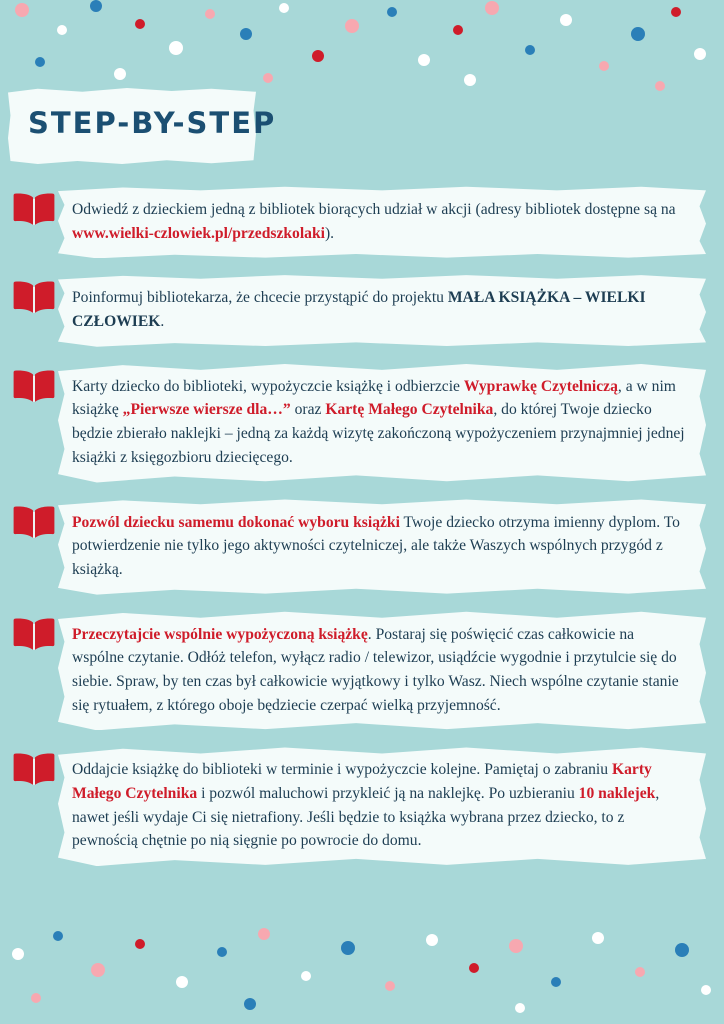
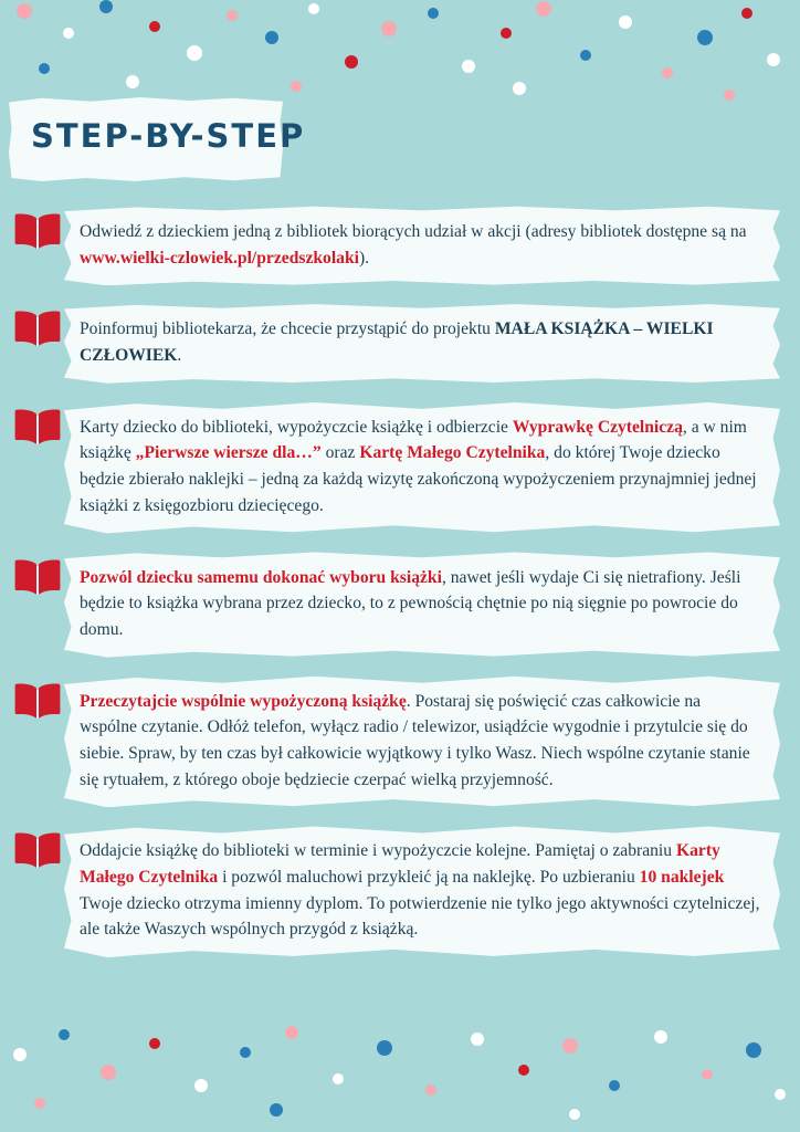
  STEP-BY-STEP
  Odwiedź z dzieckiem jedną z bibliotek biorących udział w akcji (adresy bibliotek dostępne są na www.wielki-czlowiek.pl/przedszkolaki).
  Poinformuj bibliotekarza, że chcecie przystąpić do projektu MAŁA KSIĄŻKA – WIELKI CZŁOWIEK.
  Karty dziecko do biblioteki, wypożyczcie książkę i odbierzcie Wyprawkę Czytelniczą, a w nim książkę „Pierwsze wiersze dla…” oraz Kartę Małego Czytelnika, do której Twoje dziecko będzie zbierało naklejki – jedną za każdą wizytę zakończoną wypożyczeniem przynajmniej jednej książki z księgozbioru dziecięcego.
- Pozwól dziecku samemu dokonać wyboru książki Twoje dziecko otrzyma imienny dyplom. To potwierdzenie nie tylko jego aktywności czytelniczej, ale także Waszych wspólnych przygód z książką.
+ Pozwól dziecku samemu dokonać wyboru książki, nawet jeśli wydaje Ci się nietrafiony. Jeśli będzie to książka wybrana przez dziecko, to z pewnością chętnie po nią sięgnie po powrocie do domu.
  Przeczytajcie wspólnie wypożyczoną książkę. Postaraj się poświęcić czas całkowicie na wspólne czytanie. Odłóż telefon, wyłącz radio / telewizor, usiądźcie wygodnie i przytulcie się do siebie. Spraw, by ten czas był całkowicie wyjątkowy i tylko Wasz. Niech wspólne czytanie stanie się rytuałem, z którego oboje będziecie czerpać wielką przyjemność.
- Oddajcie książkę do biblioteki w terminie i wypożyczcie kolejne. Pamiętaj o zabraniu Karty Małego Czytelnika i pozwól maluchowi przykleić ją na naklejkę. Po uzbieraniu 10 naklejek, nawet jeśli wydaje Ci się nietrafiony. Jeśli będzie to książka wybrana przez dziecko, to z pewnością chętnie po nią sięgnie po powrocie do domu.
+ Oddajcie książkę do biblioteki w terminie i wypożyczcie kolejne. Pamiętaj o zabraniu Karty Małego Czytelnika i pozwól maluchowi przykleić ją na naklejkę. Po uzbieraniu 10 naklejek Twoje dziecko otrzyma imienny dyplom. To potwierdzenie nie tylko jego aktywności czytelniczej, ale także Waszych wspólnych przygód z książką.
